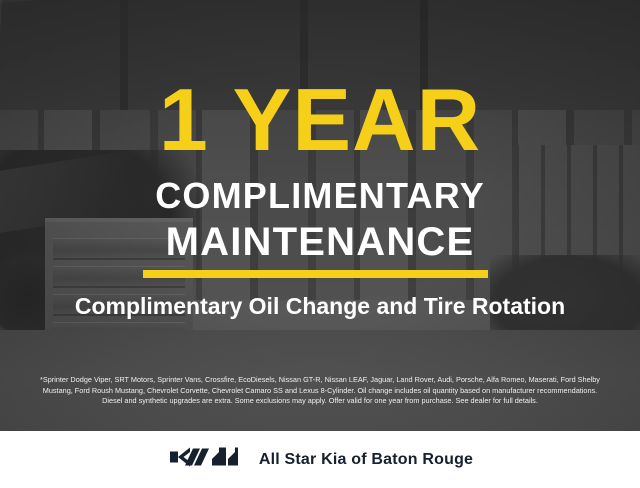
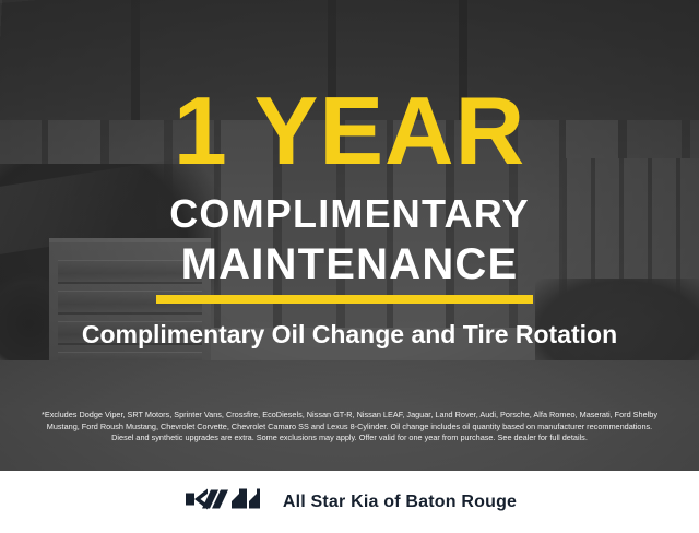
  1 YEAR
  COMPLIMENTARY
  MAINTENANCE
  Complimentary Oil Change and Tire Rotation
- *Sprinter Dodge Viper, SRT Motors, Sprinter Vans, Crossfire, EcoDiesels, Nissan GT-R, Nissan LEAF, Jaguar, Land Rover, Audi, Porsche, Alfa Romeo, Maserati, Ford Shelby
+ *Excludes Dodge Viper, SRT Motors, Sprinter Vans, Crossfire, EcoDiesels, Nissan GT-R, Nissan LEAF, Jaguar, Land Rover, Audi, Porsche, Alfa Romeo, Maserati, Ford Shelby
  Mustang, Ford Roush Mustang, Chevrolet Corvette, Chevrolet Camaro SS and Lexus 8-Cylinder. Oil change includes oil quantity based on manufacturer recommendations.
  Diesel and synthetic upgrades are extra. Some exclusions may apply. Offer valid for one year from purchase. See dealer for full details.
  All Star Kia of Baton Rouge
